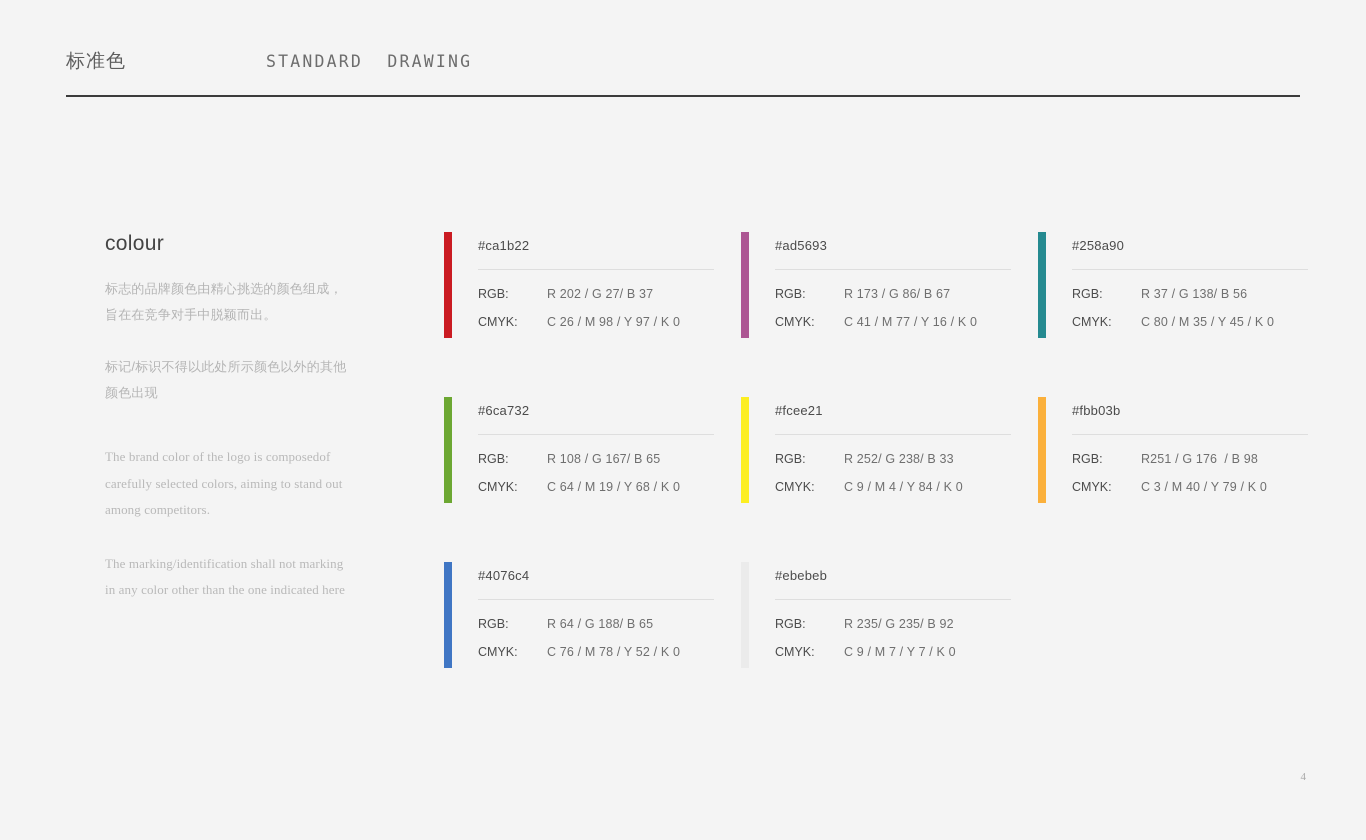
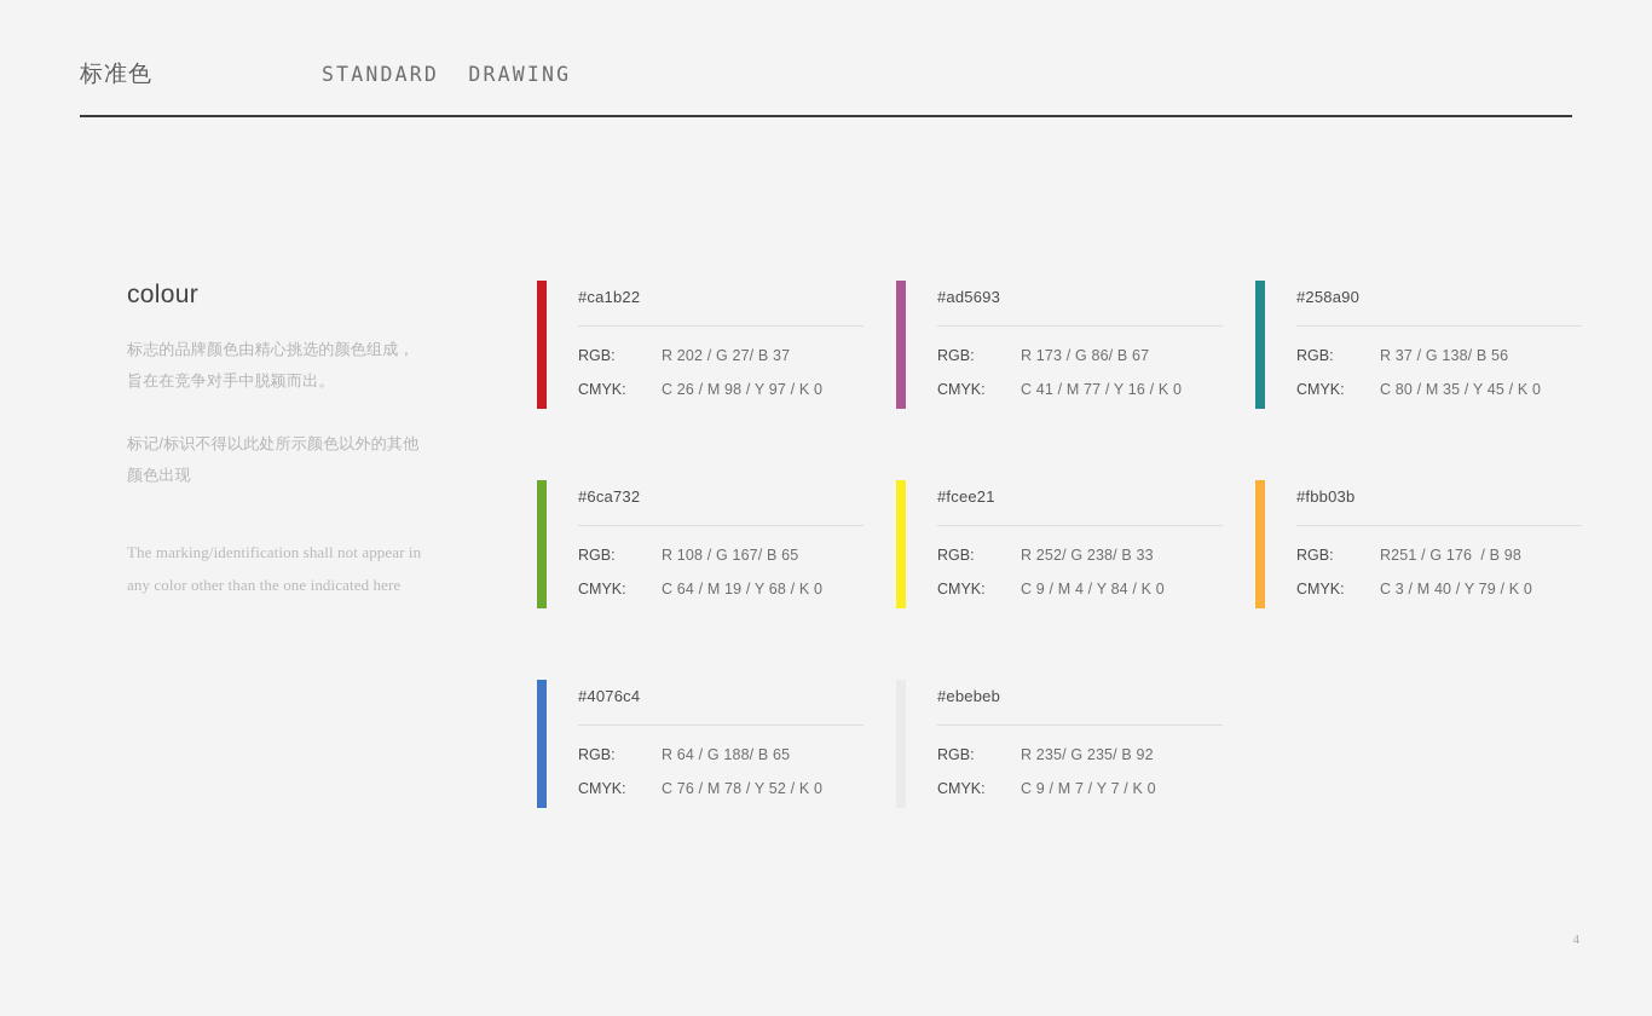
  标准色
  STANDARD DRAWING
  colour
  标志的品牌颜色由精心挑选的颜色组成，旨在在竞争对手中脱颖而出。
  标记/标识不得以此处所示颜色以外的其他颜色出现
- The brand color of the logo is composedof carefully selected colors, aiming to stand out among competitors.
- The marking/identification shall not marking in any color other than the one indicated here
+ The marking/identification shall not appear in any color other than the one indicated here
  #ca1b22
  RGB:
  R 202 / G 27/ B 37
  CMYK:
  C 26 / M 98 / Y 97 / K 0
  #ad5693
  RGB:
  R 173 / G 86/ B 67
  CMYK:
  C 41 / M 77 / Y 16 / K 0
  #258a90
  RGB:
  R 37 / G 138/ B 56
  CMYK:
  C 80 / M 35 / Y 45 / K 0
  #6ca732
  RGB:
  R 108 / G 167/ B 65
  CMYK:
  C 64 / M 19 / Y 68 / K 0
  #fcee21
  RGB:
  R 252/ G 238/ B 33
  CMYK:
  C 9 / M 4 / Y 84 / K 0
  #fbb03b
  RGB:
  R251 / G 176 / B 98
  CMYK:
  C 3 / M 40 / Y 79 / K 0
  #4076c4
  RGB:
  R 64 / G 188/ B 65
  CMYK:
  C 76 / M 78 / Y 52 / K 0
  #ebebeb
  RGB:
  R 235/ G 235/ B 92
  CMYK:
  C 9 / M 7 / Y 7 / K 0
  4
